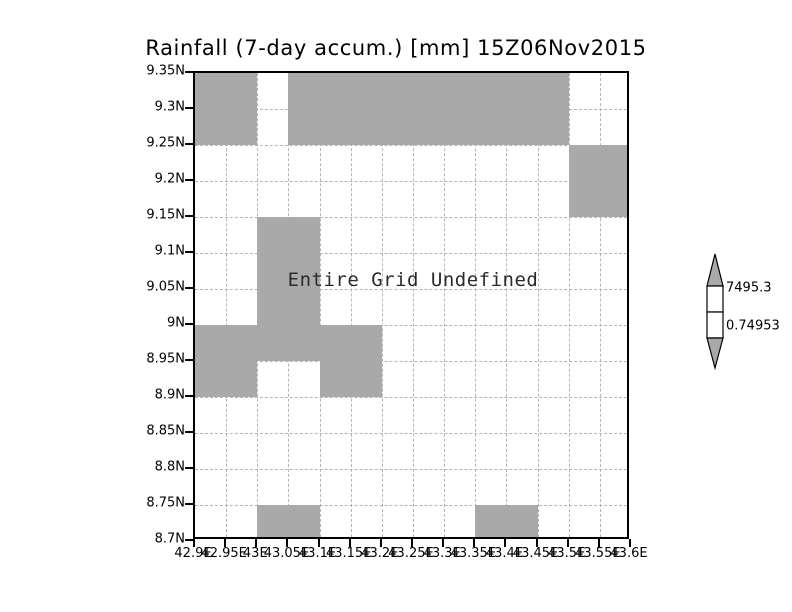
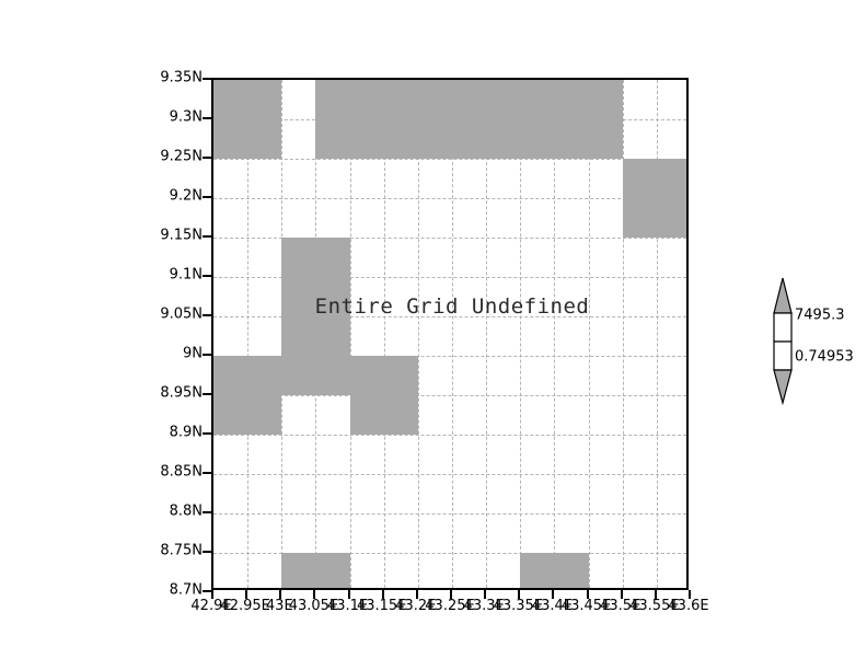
- Rainfall (7-day accum.) [mm] 15Z06Nov2015
  9.35N
  9.3N
  9.25N
  9.2N
  9.15N
  9.1N
  9.05N
  9N
  8.95N
  8.9N
  8.85N
  8.8N
  8.75N
  8.7N
  Entire Grid Undefined
  42.9E
  42.95E
  43E
  43.05E
  43.1E
  43.15E
  43.2E
  43.25E
  43.3E
  43.35E
  43.4E
  43.45E
  43.5E
  43.55E
  43.6E
  7495.3
  0.74953
